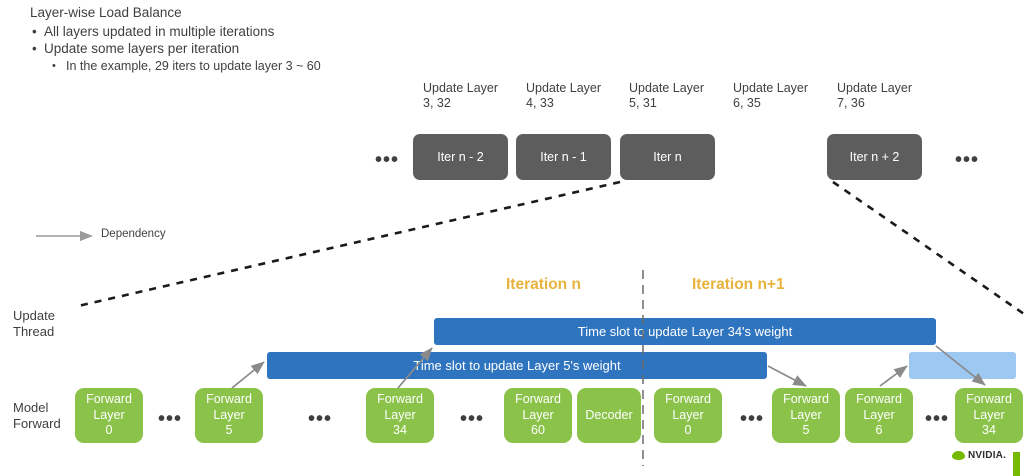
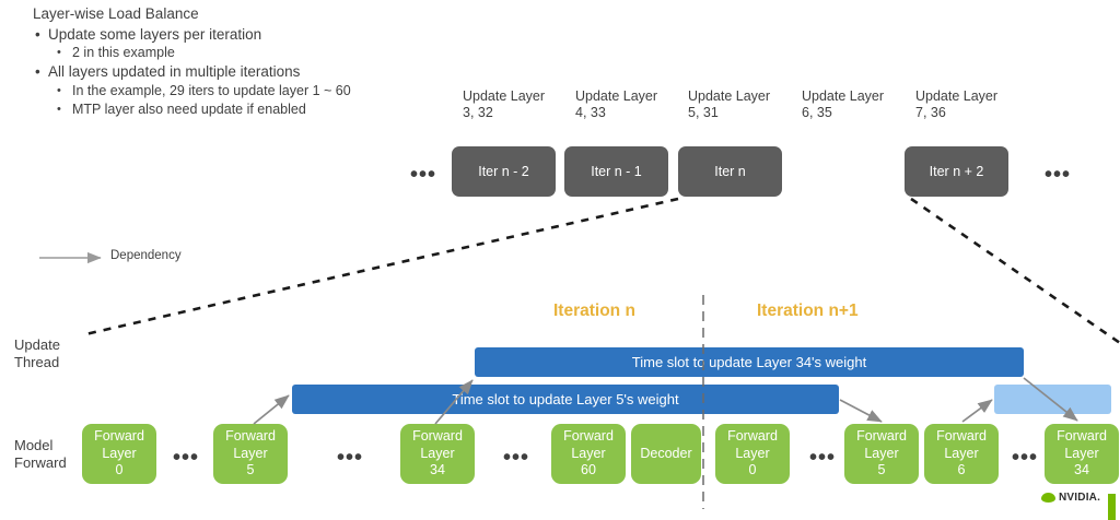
  Layer-wise Load Balance
- All layers updated in multiple iterations
+ Update some layers per iteration
+ 2 in this example
- Update some layers per iteration
+ All layers updated in multiple iterations
- In the example, 29 iters to update layer 3 ~ 60
+ In the example, 29 iters to update layer 1 ~ 60
+ MTP layer also need update if enabled
  Update Layer
  3, 32
  Update Layer
  4, 33
  Update Layer
  5, 31
  Update Layer
  6, 35
  Update Layer
  7, 36
  •••
  Iter n - 2
  Iter n - 1
  Iter n
  Iter n + 2
  •••
  Dependency
  Iteration n
  Iteration n+1
  Update
  Thread
  Model
  Forward
  Time slot to update Layer 34's weight
  ime slot to update Layer 5's weight
  Forward
  Layer
  0
  •••
  Forward
  Layer
  5
  •••
  Forward
  Layer
  34
  •••
  Forward
  Layer
  60
  Decoder
  Forward
  Layer
  0
  •••
  Forward
  Layer
  5
  Forward
  Layer
  6
  •••
  Forward
  Layer
  34
  NVIDIA.
